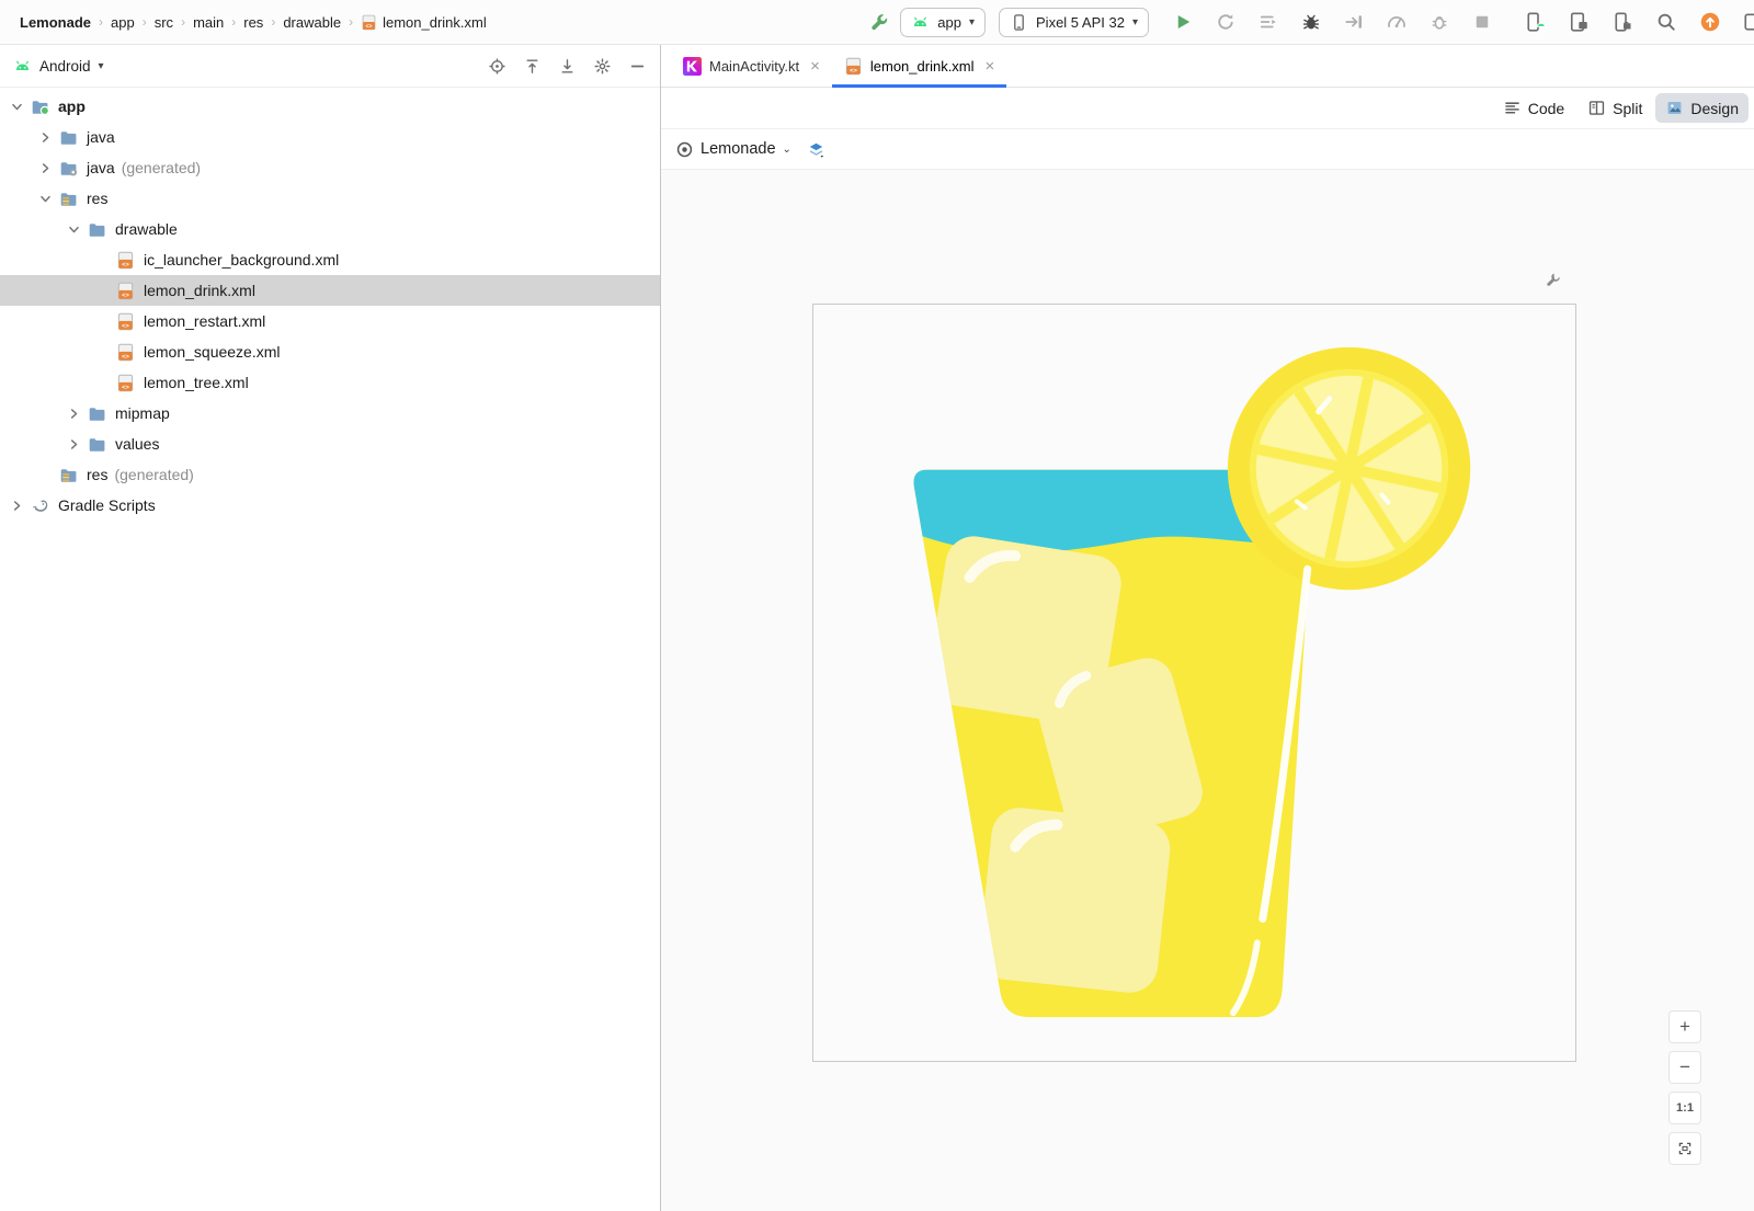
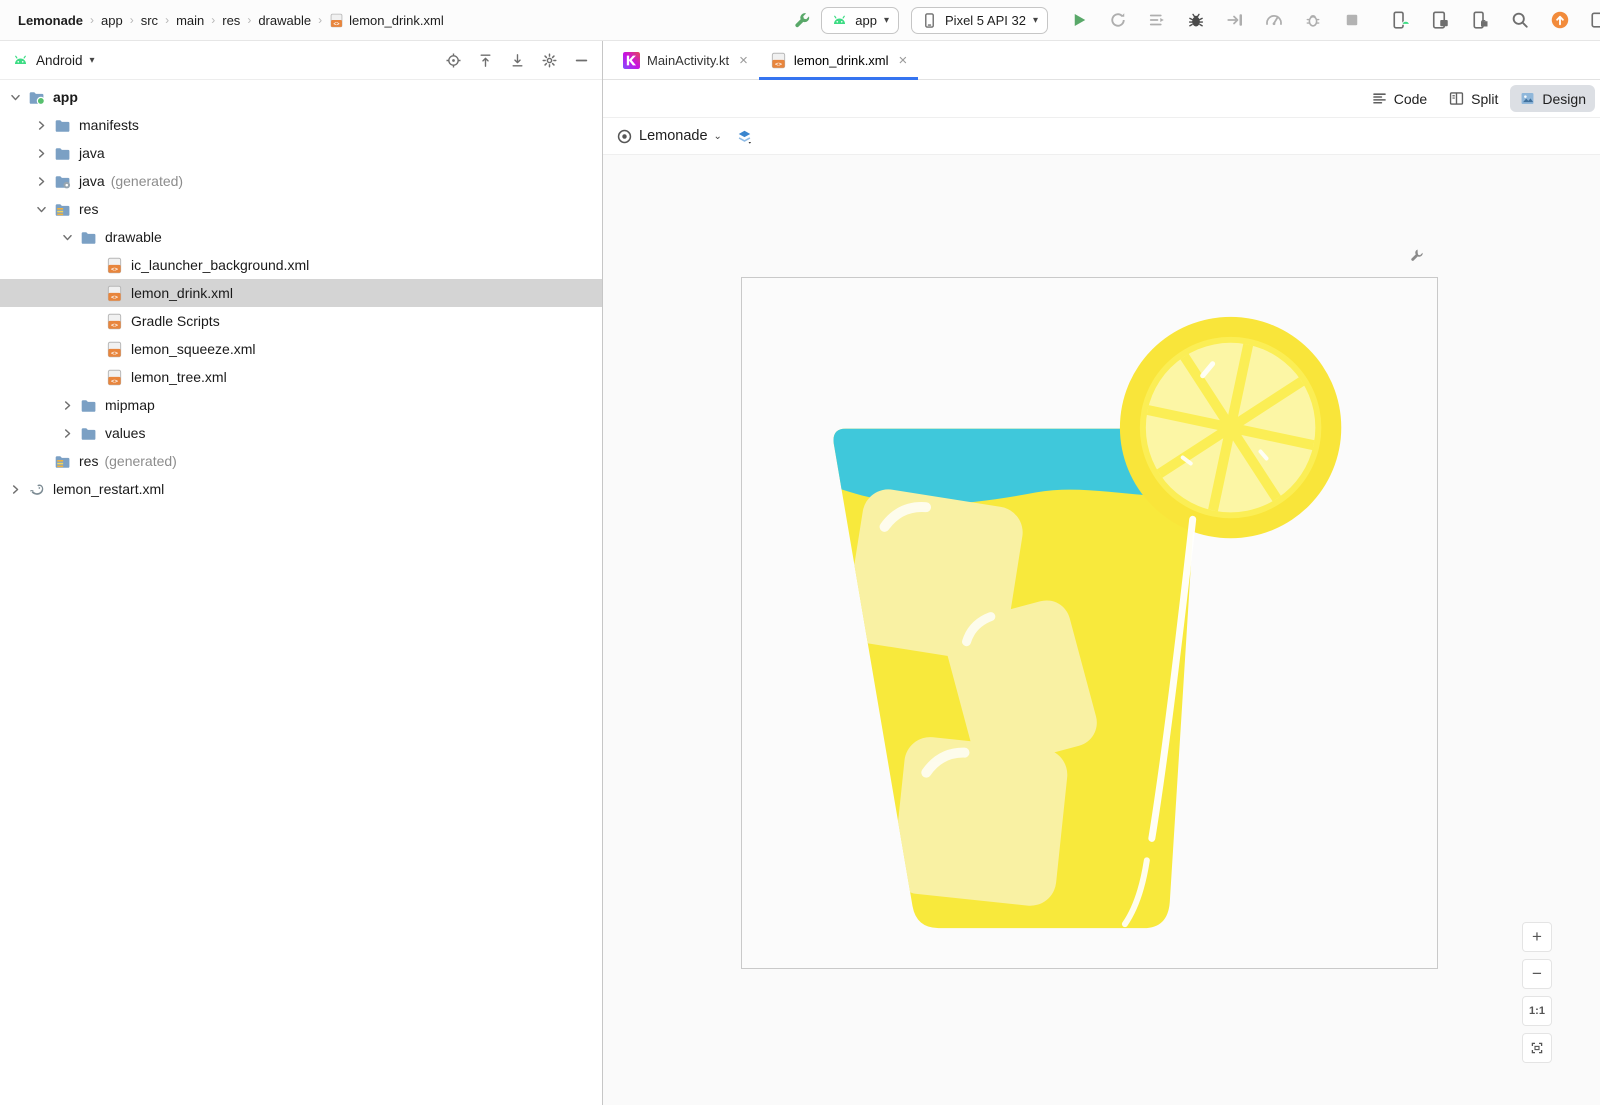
  Lemonade
  ›
  app
  ›
  src
  ›
  main
  ›
  res
  ›
  drawable
  ›
  lemon_drink.xml
  app
  ▾
  Pixel 5 API 32
  ▾
  Android
  ▾
  app
+ manifests
  java
  java
  (generated)
  res
  drawable
  ic_launcher_background.xml
  lemon_drink.xml
- lemon_restart.xml
+ Gradle Scripts
  lemon_squeeze.xml
  lemon_tree.xml
  mipmap
  values
  res
  (generated)
- Gradle Scripts
+ lemon_restart.xml
  MainActivity.kt
  ×
  lemon_drink.xml
  ×
  Code
  Split
  Design
  Lemonade
  ⌄
  +
  −
  1:1
